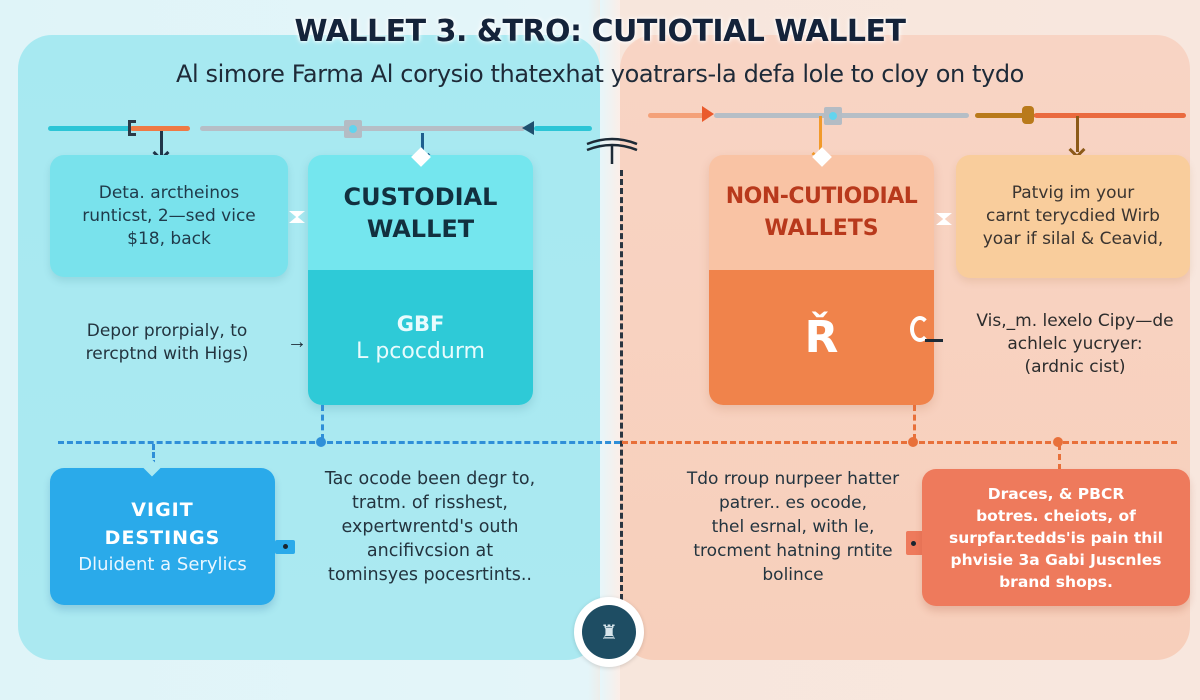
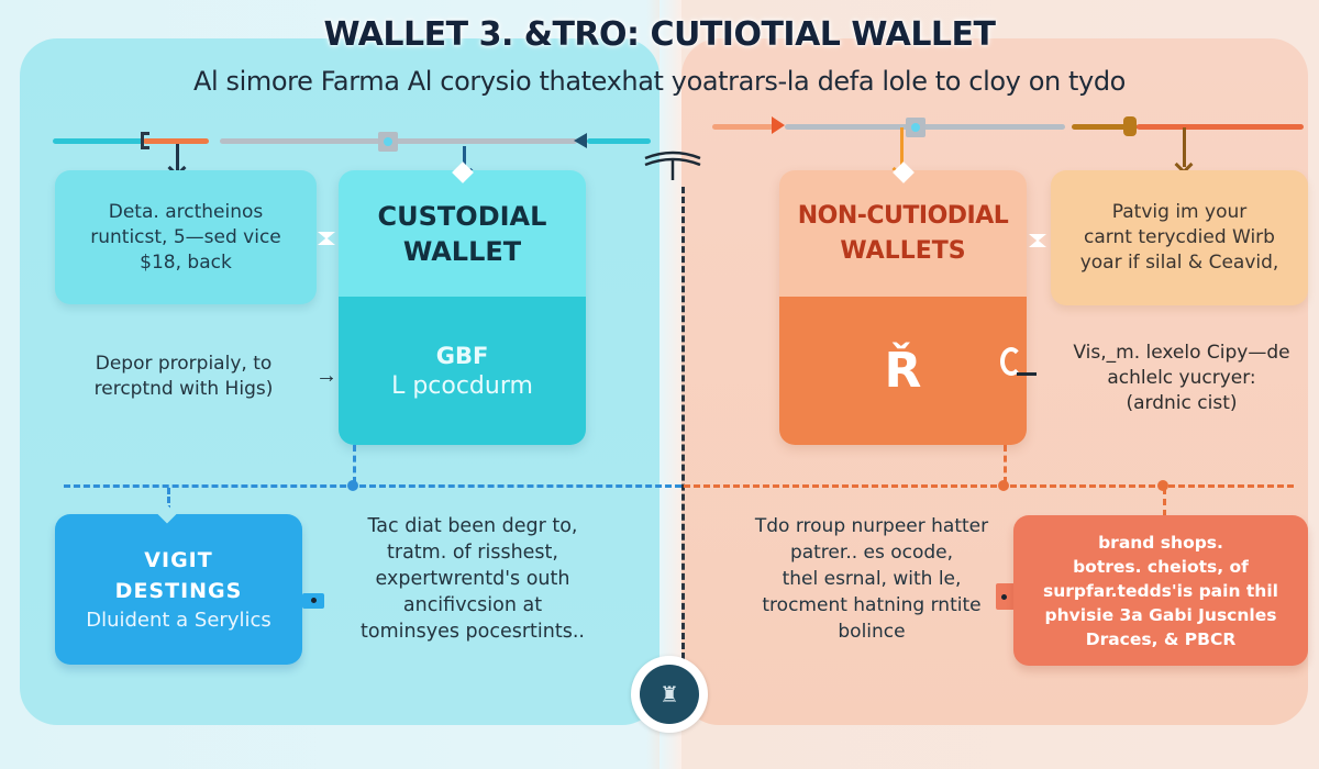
  WALLET 3. &TRO: CUTIOTIAL WALLET
  Al simore Farma Al corysio thatexhat yoatrars-la defa lole to cloy on tydo
  Deta. arctheinos
- runticst, 2—sed vice
+ runticst, 5—sed vice
  $18, back
  CUSTODIAL
  WALLET
  GBF
  L pcocdurm
  Depor prorpialy, to
  rercptnd with Higs)
  →
  VIGIT
  DESTINGS
  Dluident a Serylics
- Tac ocode been degr to,
+ Tac diat been degr to,
  tratm. of risshest,
  expertwrentd's outh
  ancifivcsion at
  tominsyes pocesrtints..
  NON-CUTIODIAL
  WALLETS
  Ř
  Patvig im your
  carnt terycdied Wirb
  yoar if silal & Ceavid,
  Vis,_m. lexelo Cipy—de
  achlelc yucryer:
  (ardnic cist)
  Tdo rroup nurpeer hatter
  patrer.. es ocode,
  thel esrnal, with le,
  trocment hatning rntite
  bolince
- Draces, & PBCR
+ brand shops.
  botres. cheiots, of
  surpfar.tedds'is pain thil
  phvisie 3a Gabi Juscnles
- brand shops.
+ Draces, & PBCR
  ♜
